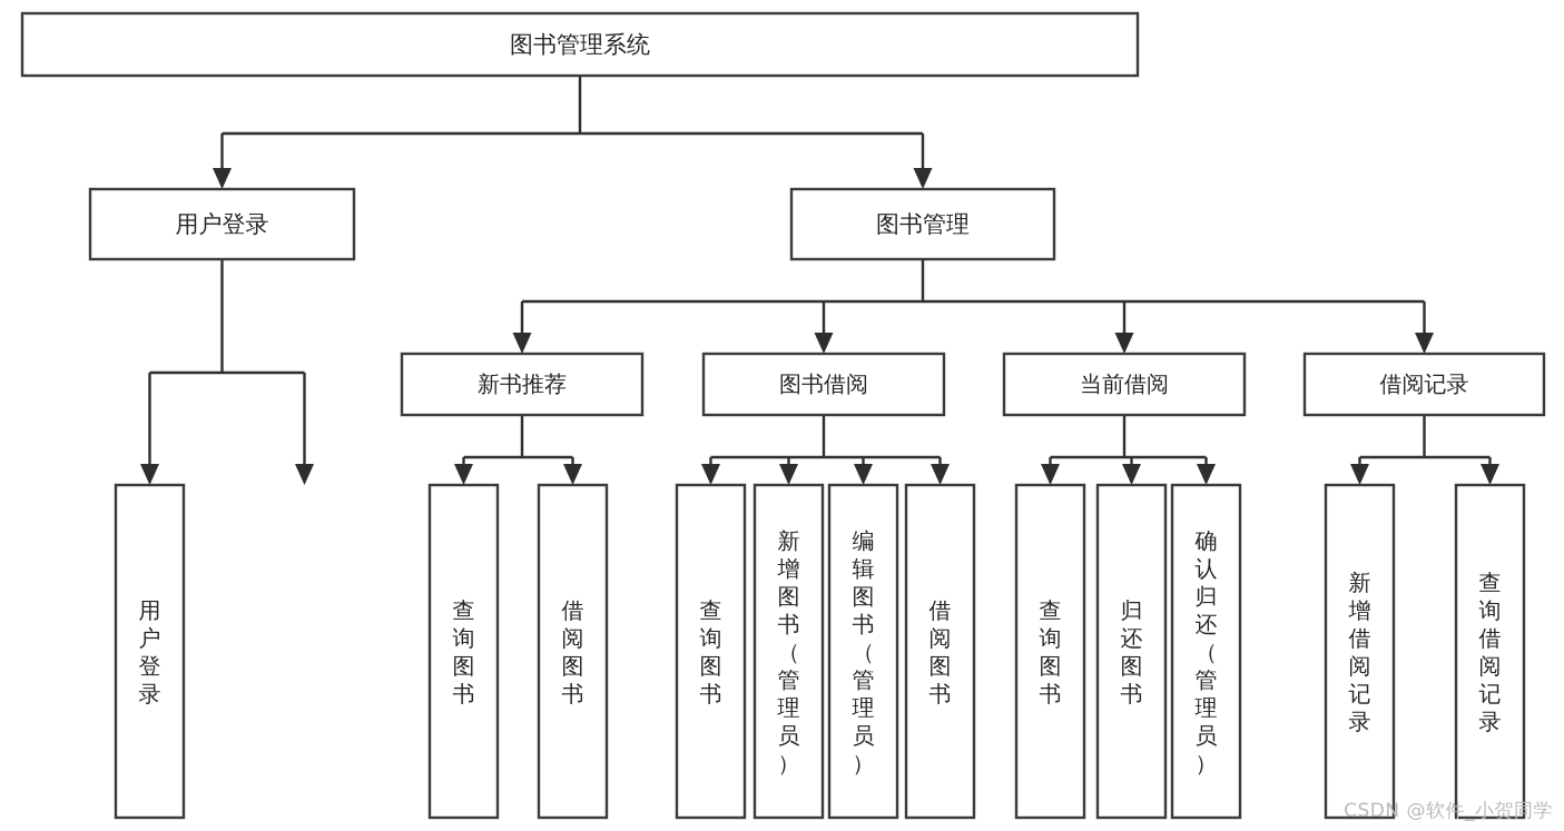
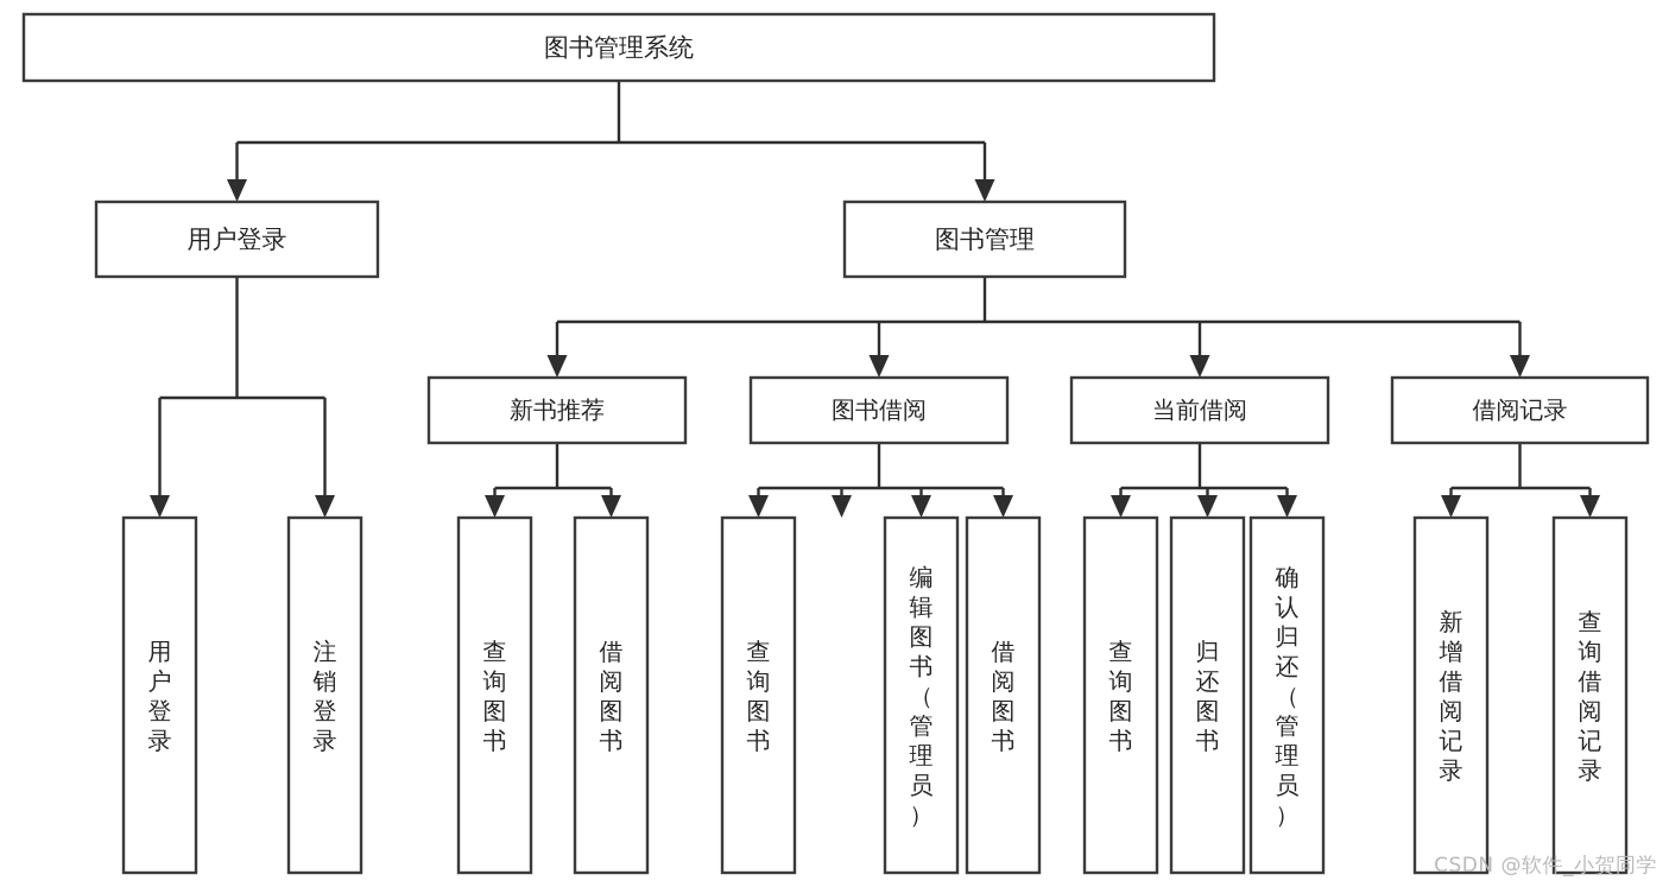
  图书管理系统
  用户登录
  图书管理
  新书推荐
  图书借阅
  当前借阅
  借阅记录
  用户登录
+ 注销登录
  查询图书
  借阅图书
  查询图书
- 新增图书（管理员）
  编辑图书（管理员）
  借阅图书
  查询图书
  归还图书
  确认归还（管理员）
  新增借阅记录
  查询借阅记录
  CSDN @软件_小贺同学
